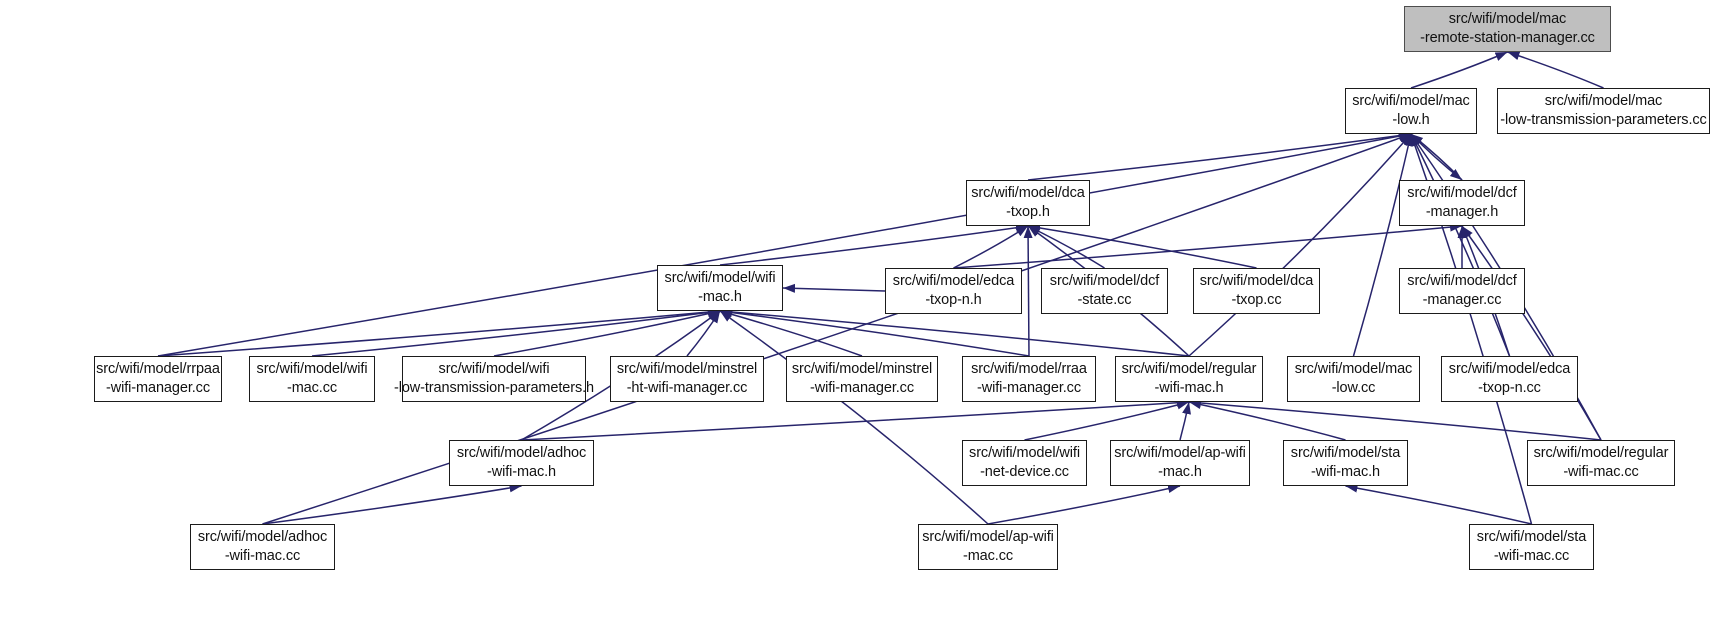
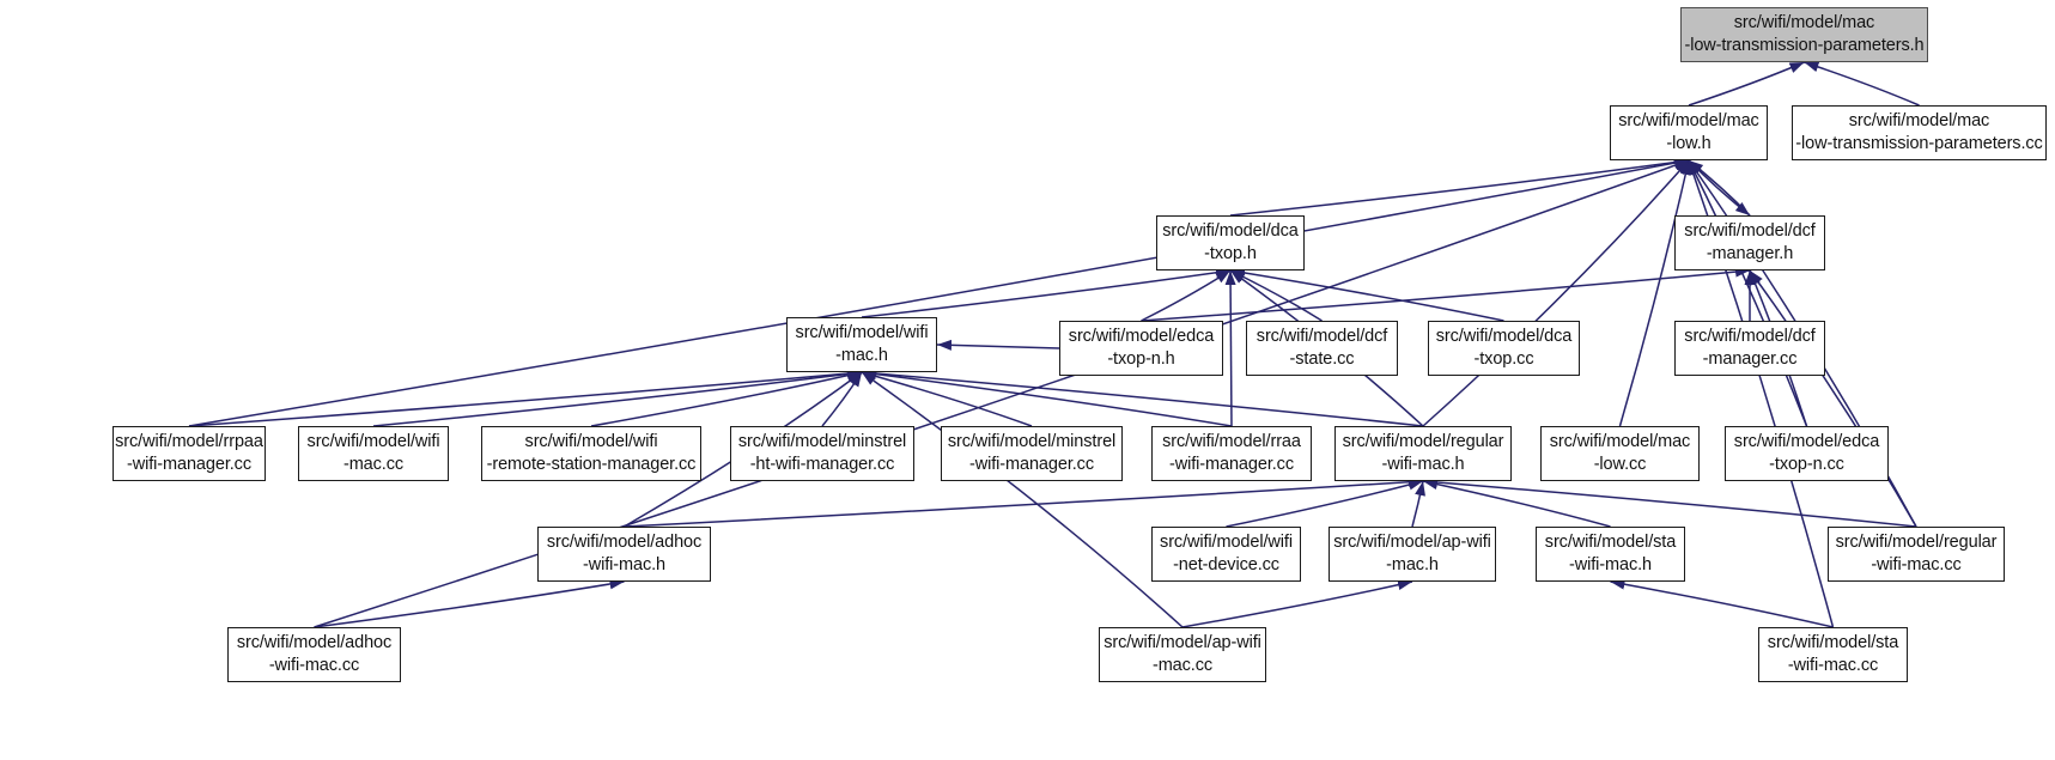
  src/wifi/model/mac
- -remote-station-manager.cc
+ -low-transmission-parameters.h
  src/wifi/model/mac
  -low.h
  src/wifi/model/mac
  -low-transmission-parameters.cc
  src/wifi/model/dca
  -txop.h
  src/wifi/model/dcf
  -manager.h
  src/wifi/model/wifi
  -mac.h
  src/wifi/model/edca
  -txop-n.h
  src/wifi/model/dcf
  -state.cc
  src/wifi/model/dca
  -txop.cc
  src/wifi/model/dcf
  -manager.cc
  src/wifi/model/rrpaa
  -wifi-manager.cc
  src/wifi/model/wifi
  -mac.cc
  src/wifi/model/wifi
- -low-transmission-parameters.h
+ -remote-station-manager.cc
  src/wifi/model/minstrel
  -ht-wifi-manager.cc
  src/wifi/model/minstrel
  -wifi-manager.cc
  src/wifi/model/rraa
  -wifi-manager.cc
  src/wifi/model/regular
  -wifi-mac.h
  src/wifi/model/mac
  -low.cc
  src/wifi/model/edca
  -txop-n.cc
  src/wifi/model/adhoc
  -wifi-mac.h
  src/wifi/model/wifi
  -net-device.cc
  src/wifi/model/ap-wifi
  -mac.h
  src/wifi/model/sta
  -wifi-mac.h
  src/wifi/model/regular
  -wifi-mac.cc
  src/wifi/model/adhoc
  -wifi-mac.cc
  src/wifi/model/ap-wifi
  -mac.cc
  src/wifi/model/sta
  -wifi-mac.cc
